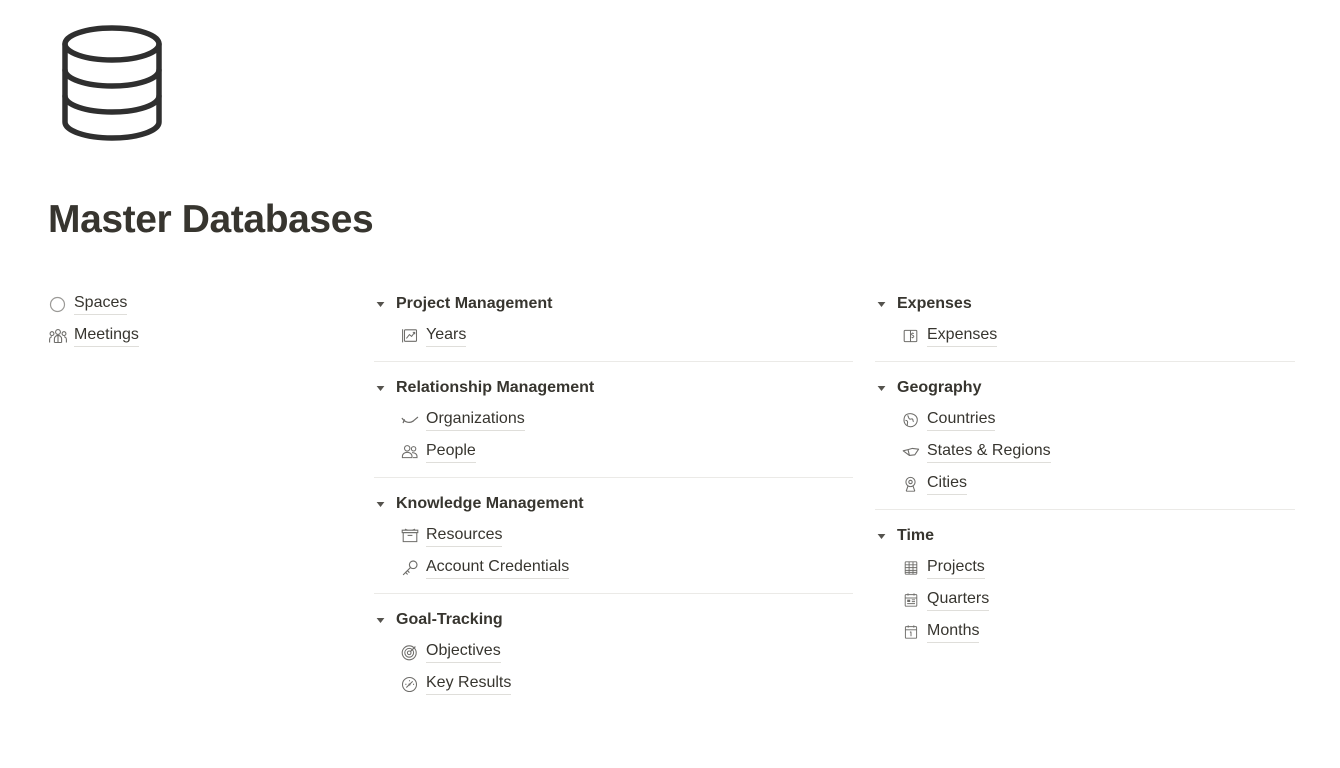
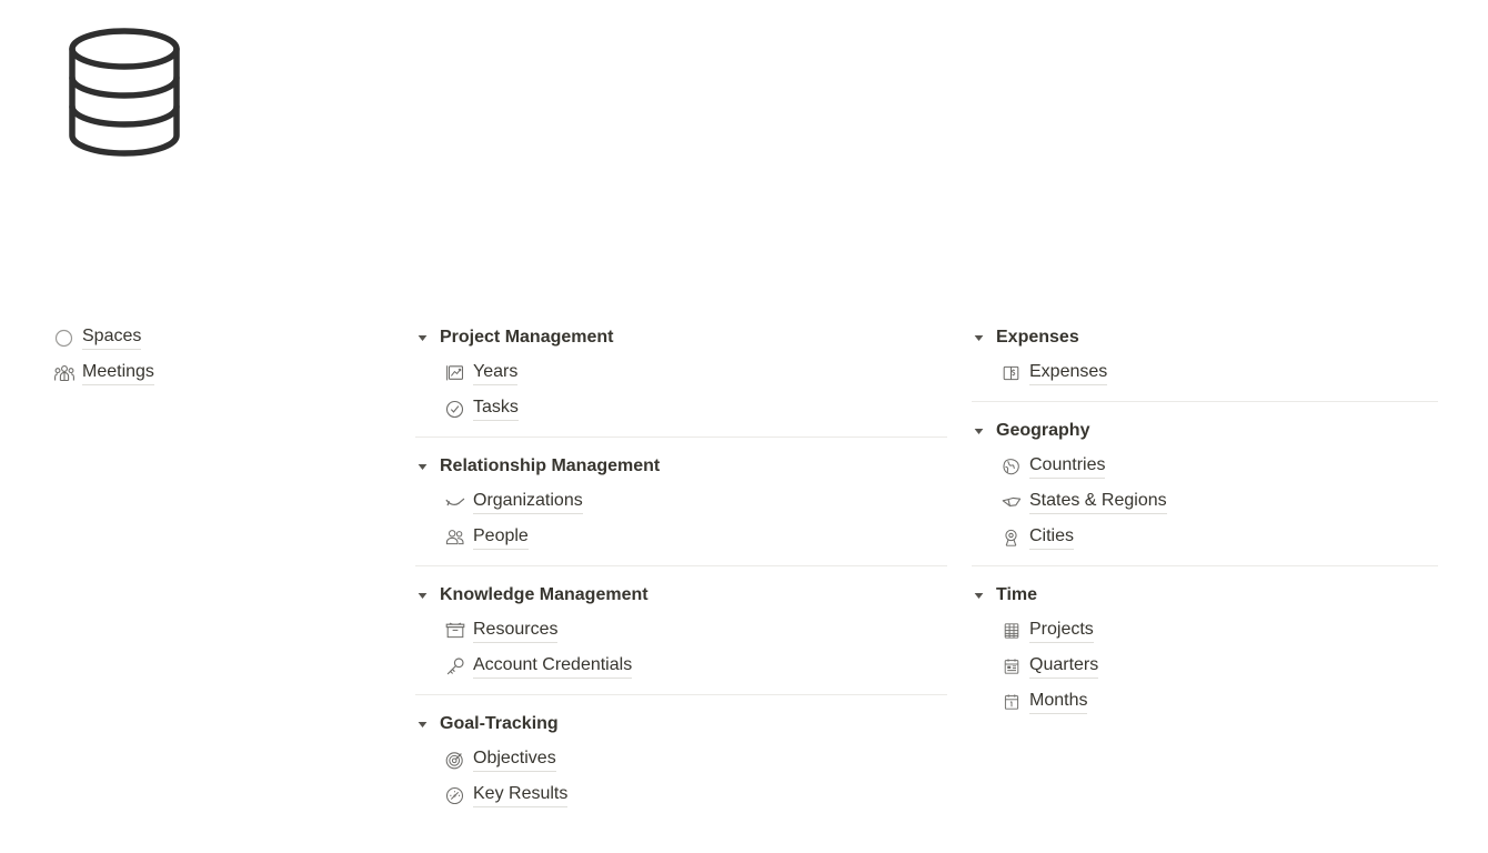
- Master Databases
  Spaces
  Meetings
  Project Management
  Years
+ Tasks
  Relationship Management
  Organizations
  People
  Knowledge Management
  Resources
  Account Credentials
  Goal-Tracking
  Objectives
  Key Results
  Expenses
  Expenses
  Geography
  Countries
  States & Regions
  Cities
  Time
  Projects
  Quarters
  Months
